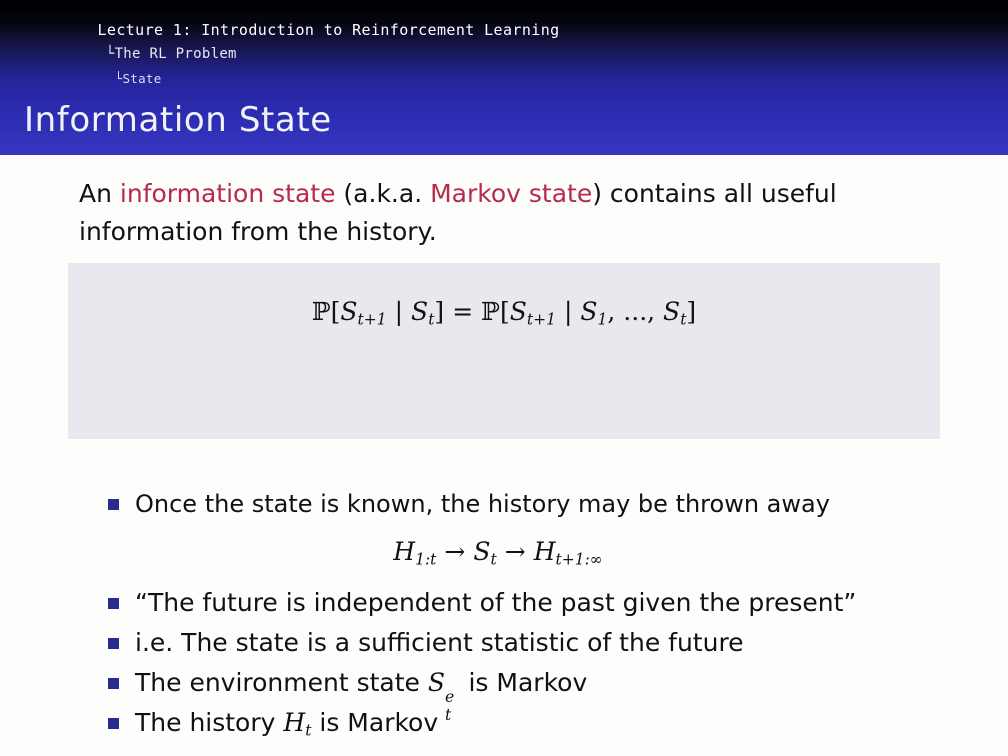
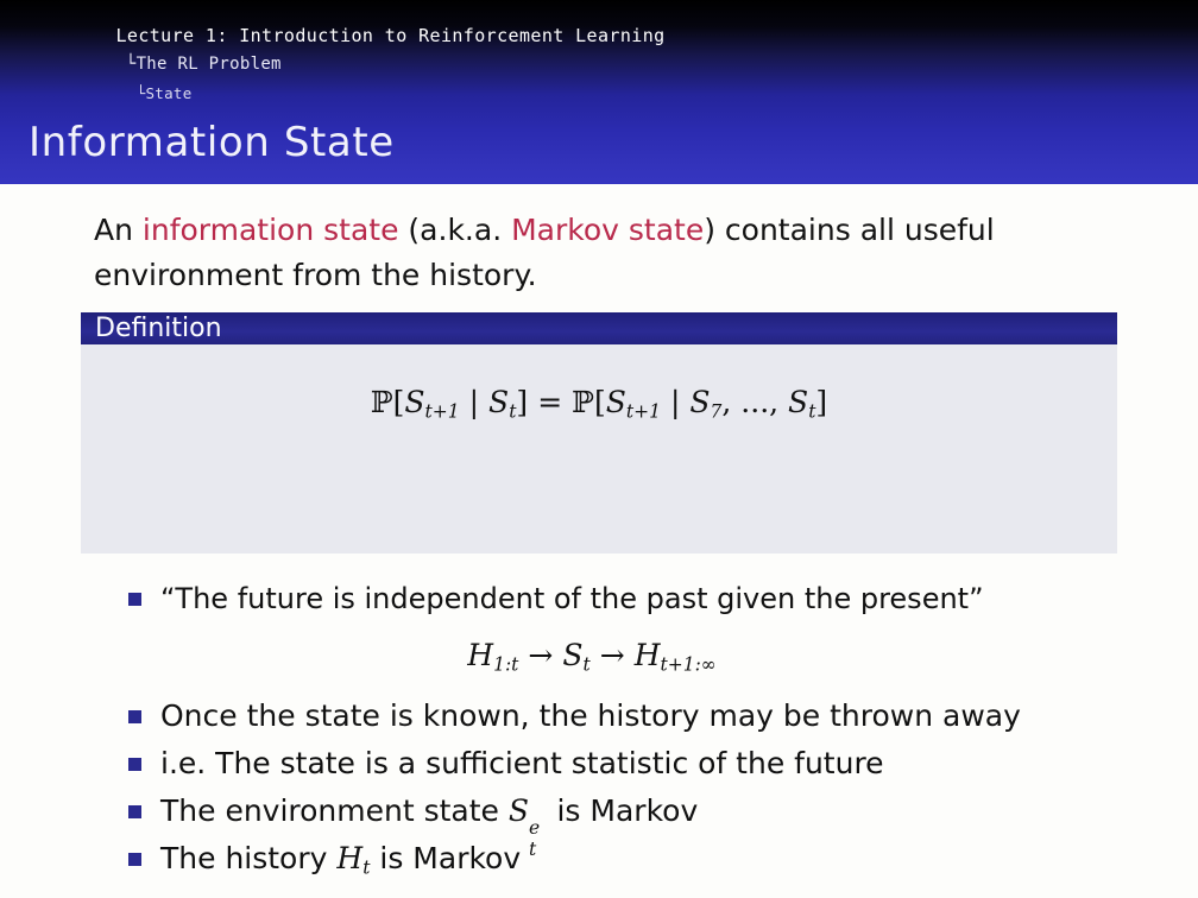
  Lecture 1: Introduction to Reinforcement Learning
  └The RL Problem
  └State
  Information State
- An information state (a.k.a. Markov state) contains all useful information from the history.
+ An information state (a.k.a. Markov state) contains all useful environment from the history.
+ Definition
- ℙ[St+1 | St] = ℙ[St+1 | S1, ..., St]
+ ℙ[St+1 | St] = ℙ[St+1 | S7, ..., St]
- Once the state is known, the history may be thrown away
+ “The future is independent of the past given the present”
  H1:t → St → Ht+1:∞
- “The future is independent of the past given the present”
+ Once the state is known, the history may be thrown away
  i.e. The state is a sufficient statistic of the future
  The environment state S
  e
  t
  is Markov
  The history Ht is Markov
